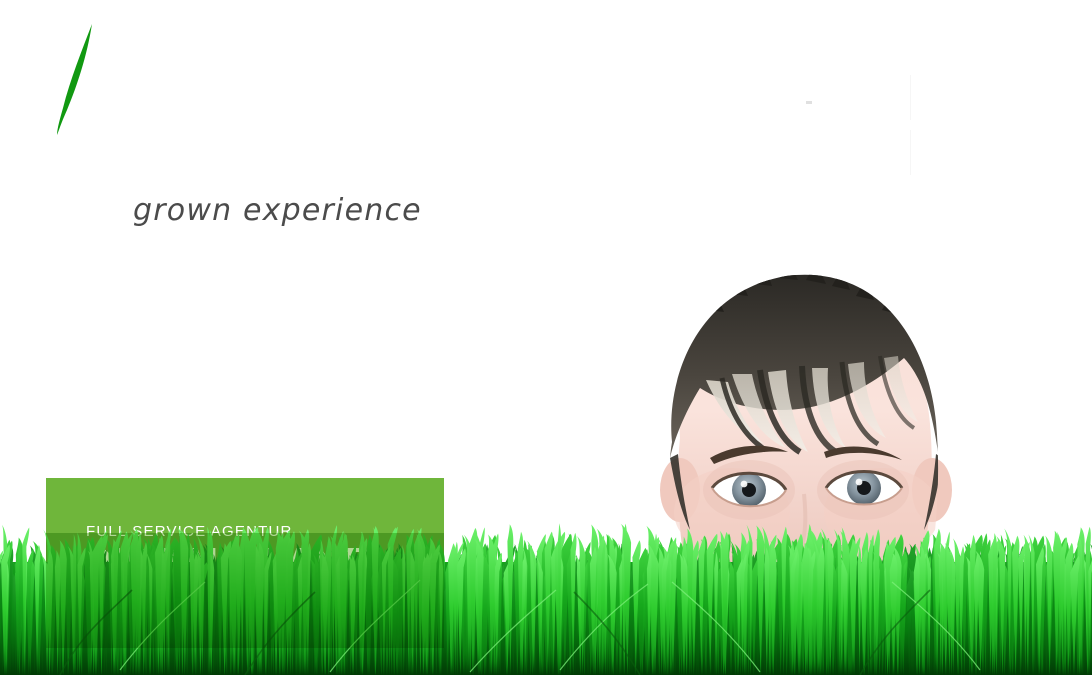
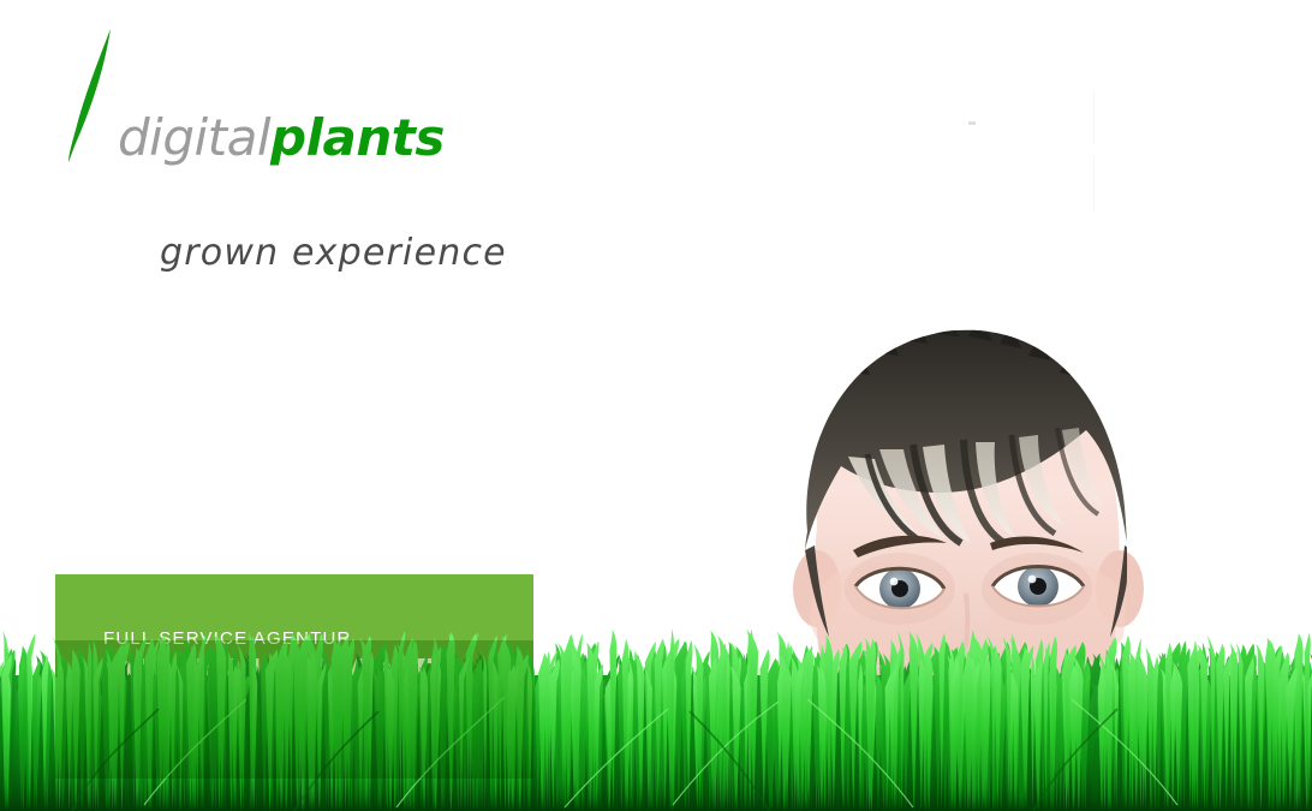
+ digitalplants
  grown experience
  FULL SERVCE AGENTUR
